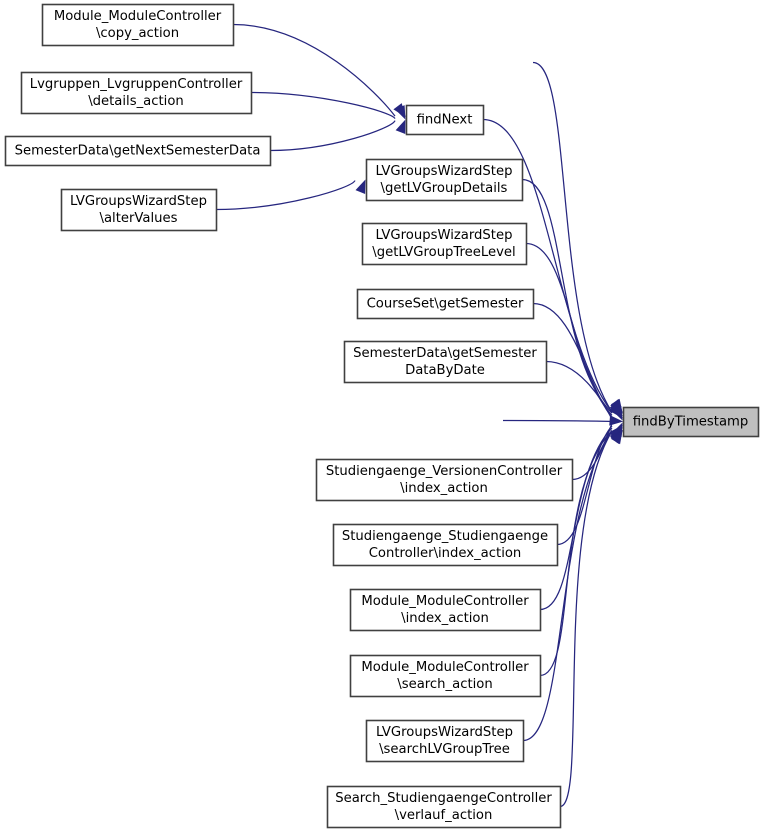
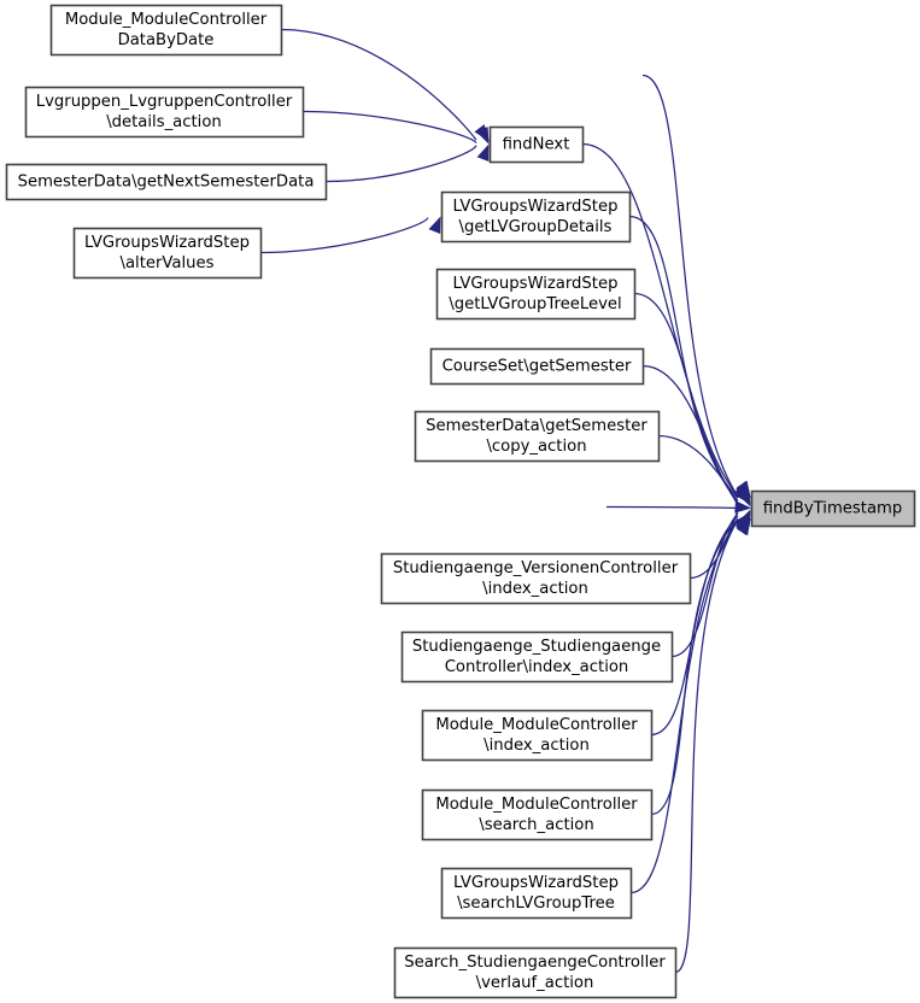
  Module_ModuleController
- \copy_action
+ DataByDate
  Lvgruppen_LvgruppenController
  \details_action
  SemesterData\getNextSemesterData
  LVGroupsWizardStep
  \alterValues
  findNext
  LVGroupsWizardStep
  \getLVGroupDetails
  LVGroupsWizardStep
  \getLVGroupTreeLevel
  CourseSet\getSemester
  SemesterData\getSemester
- DataByDate
+ \copy_action
  Studiengaenge_VersionenController
  \index_action
  Studiengaenge_Studiengaenge
  Controller\index_action
  Module_ModuleController
  \index_action
  Module_ModuleController
  \search_action
  LVGroupsWizardStep
  \searchLVGroupTree
  Search_StudiengaengeController
  \verlauf_action
  findByTimestamp
